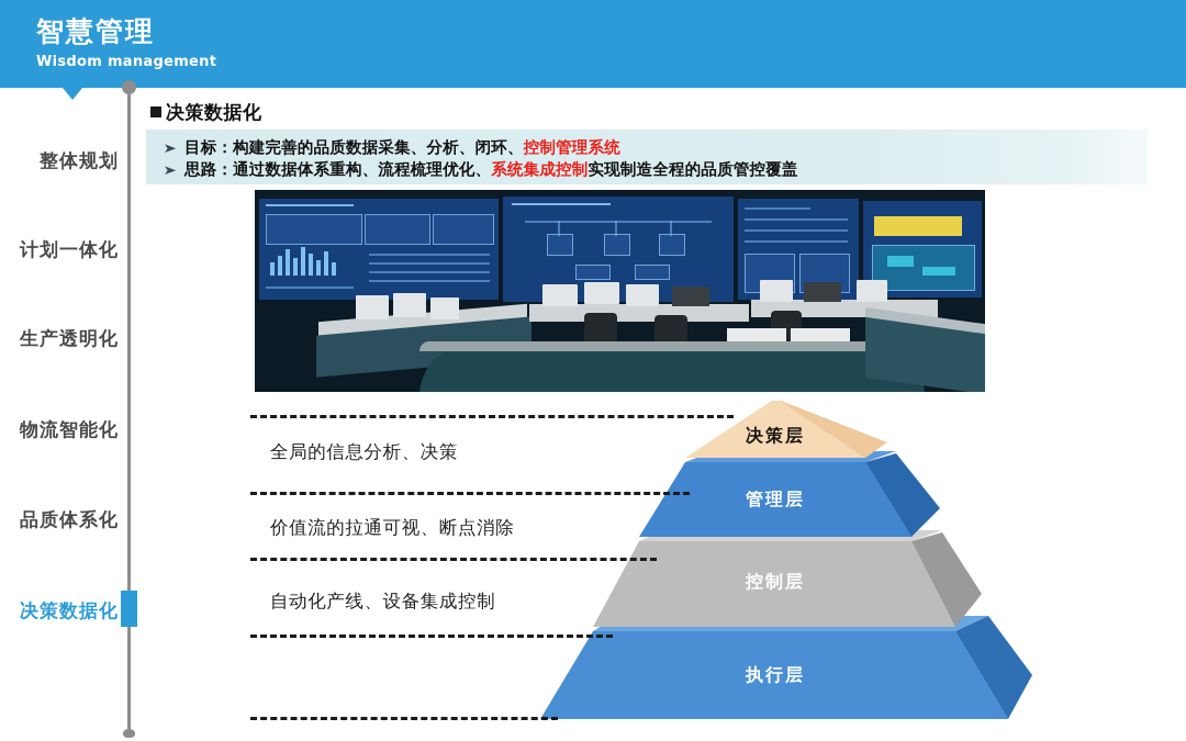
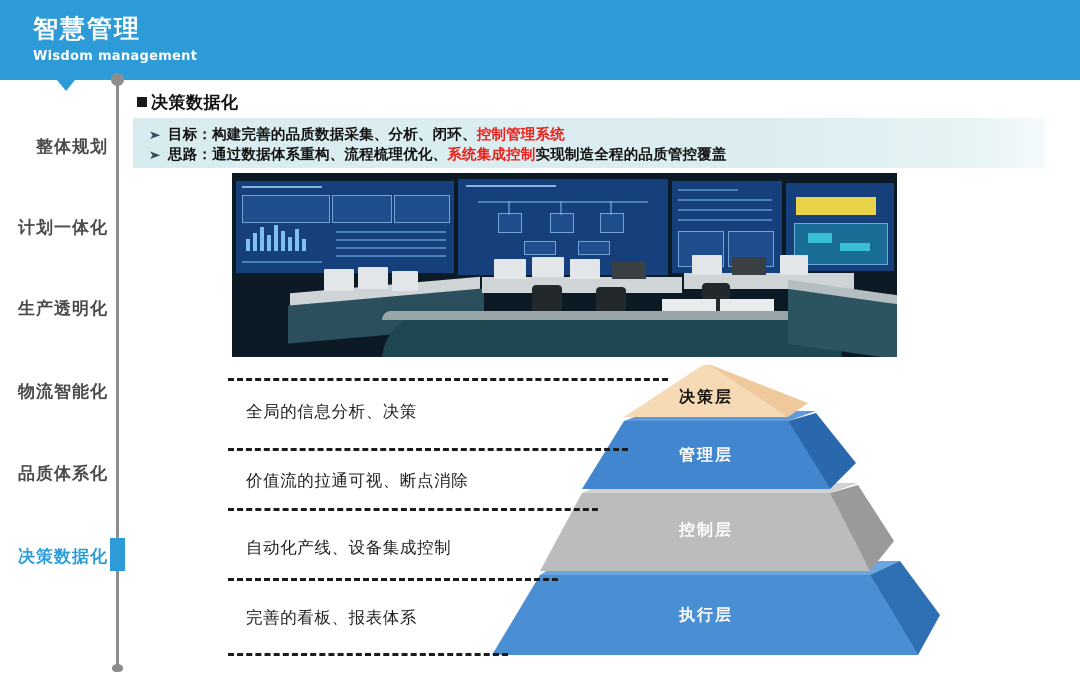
  智慧管理
  Wisdom management
  整体规划
  计划一体化
  生产透明化
  物流智能化
  品质体系化
  决策数据化
  决策数据化
  ➤ 目标：构建完善的品质数据采集、分析、闭环、控制管理系统
  ➤ 思路：通过数据体系重构、流程梳理优化、系统集成控制实现制造全程的品质管控覆盖
  决策层
  管理层
  控制层
  执行层
  全局的信息分析、决策
  价值流的拉通可视、断点消除
  自动化产线、设备集成控制
+ 完善的看板、报表体系
